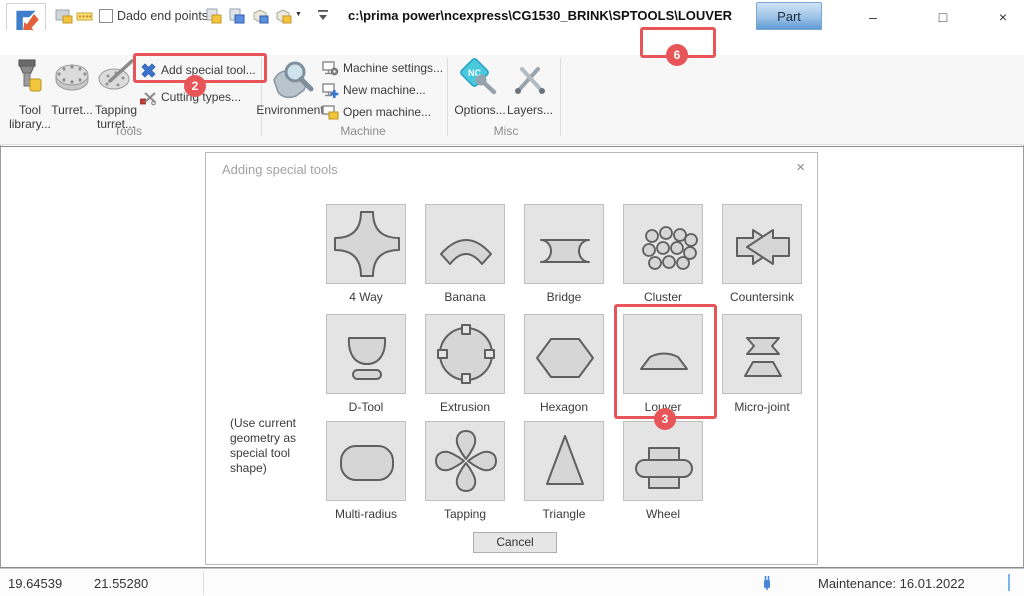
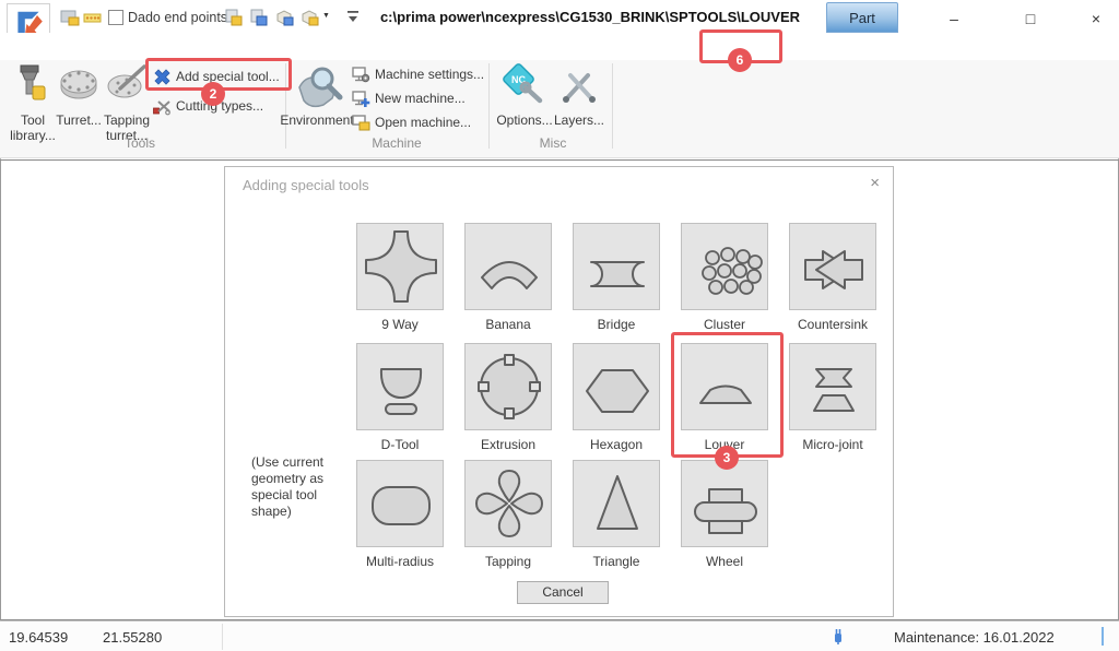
  Dado end points
  c:\prima power\ncexpress\CG1530_BRINK\SPTOOLS\LOUVER
  Part
  –
  □
  ×
  6
  Tool library...
  Turret...
  Tapping turret...
  Add special tool...
  Cutting types...
  Tools
  2
  Environment
  Machine settings...
  New machine...
  Open machine...
  Machine
  NC
  Options...
  Layers...
  Misc
  Adding special tools
  ×
- 4 Way
+ 9 Way
  Banana
  Bridge
  Cluster
  Countersink
  D-Tool
  Extrusion
  Hexagon
  Louver
  Micro-joint
  (Use current geometry as special tool shape)
  Multi-radius
  Tapping
  Triangle
  Wheel
  3
  Cancel
  19.64539
  21.55280
  Maintenance: 16.01.2022
